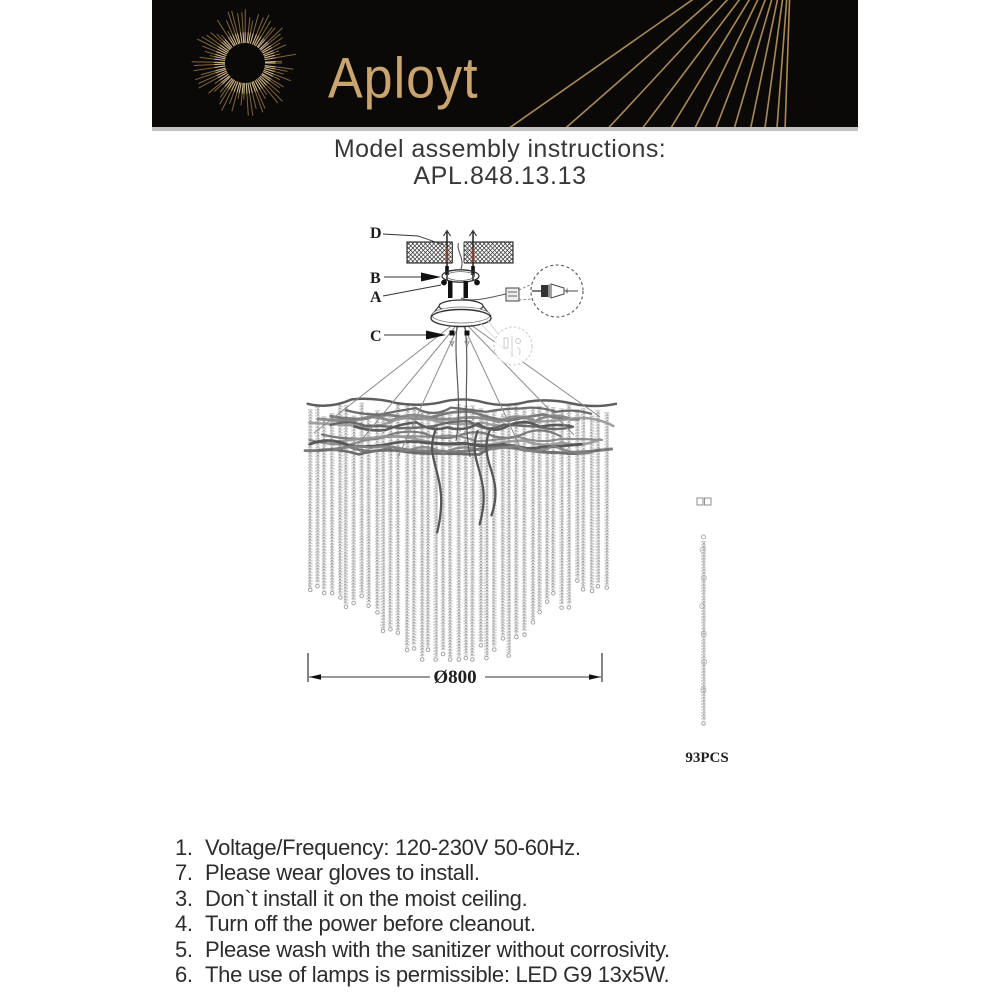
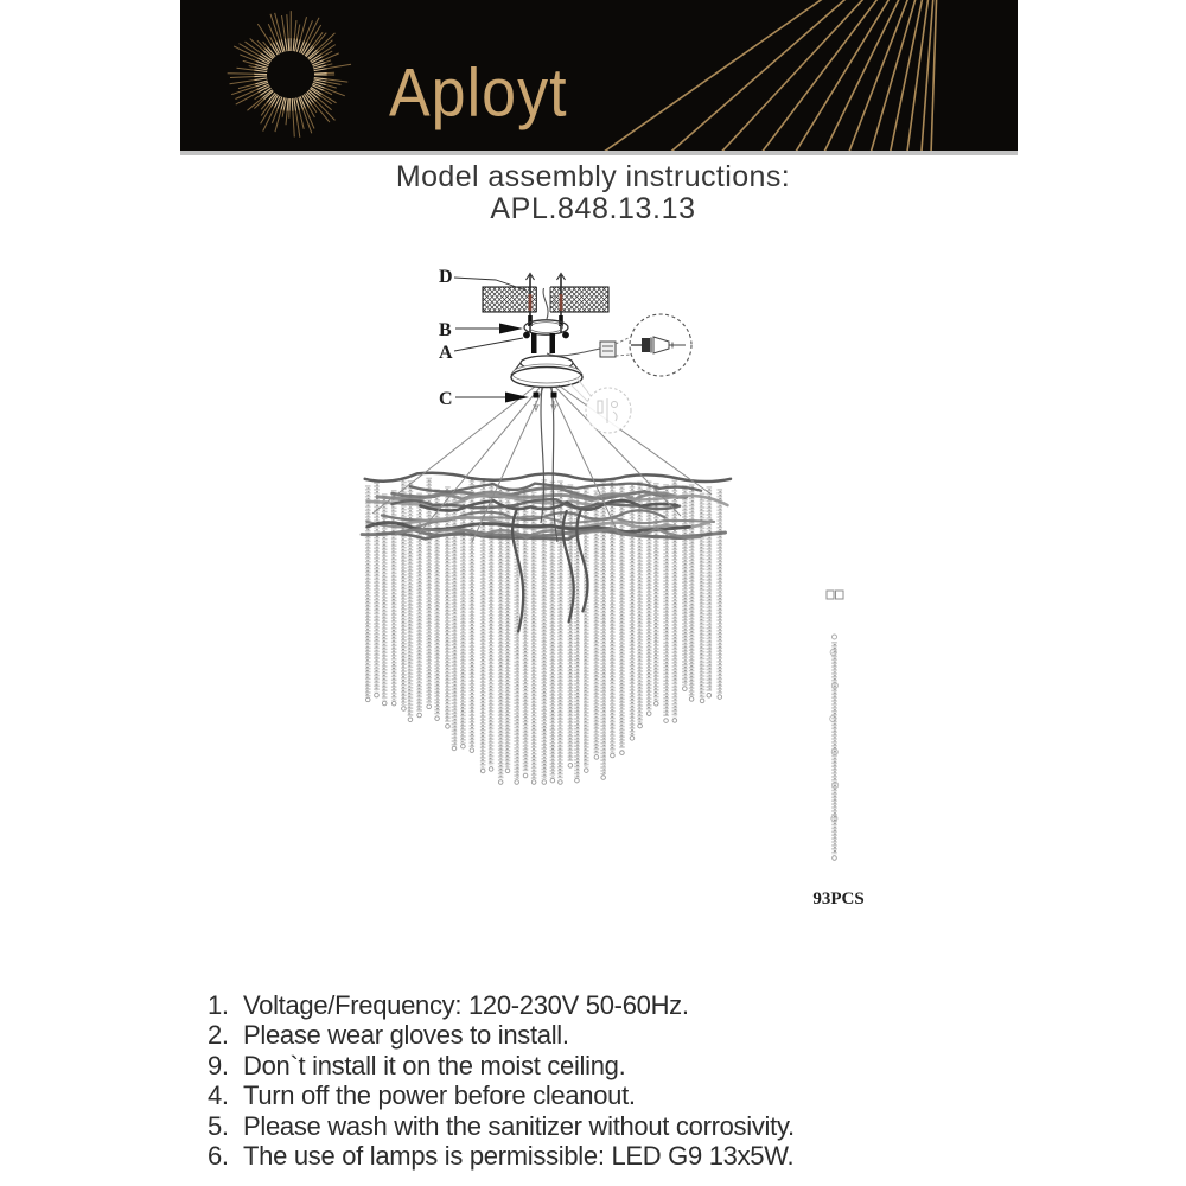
  Aployt
  Model assembly instructions:
  APL.848.13.13
  D
  B
  A
  C
- Ø800
  93PCS
  1.
  Voltage/Frequency: 120-230V 50-60Hz.
- 7.
+ 2.
  Please wear gloves to install.
- 3.
+ 9.
  Don`t install it on the moist ceiling.
  4.
  Turn off the power before cleanout.
  5.
  Please wash with the sanitizer without corrosivity.
  6.
  The use of lamps is permissible: LED G9 13x5W.
